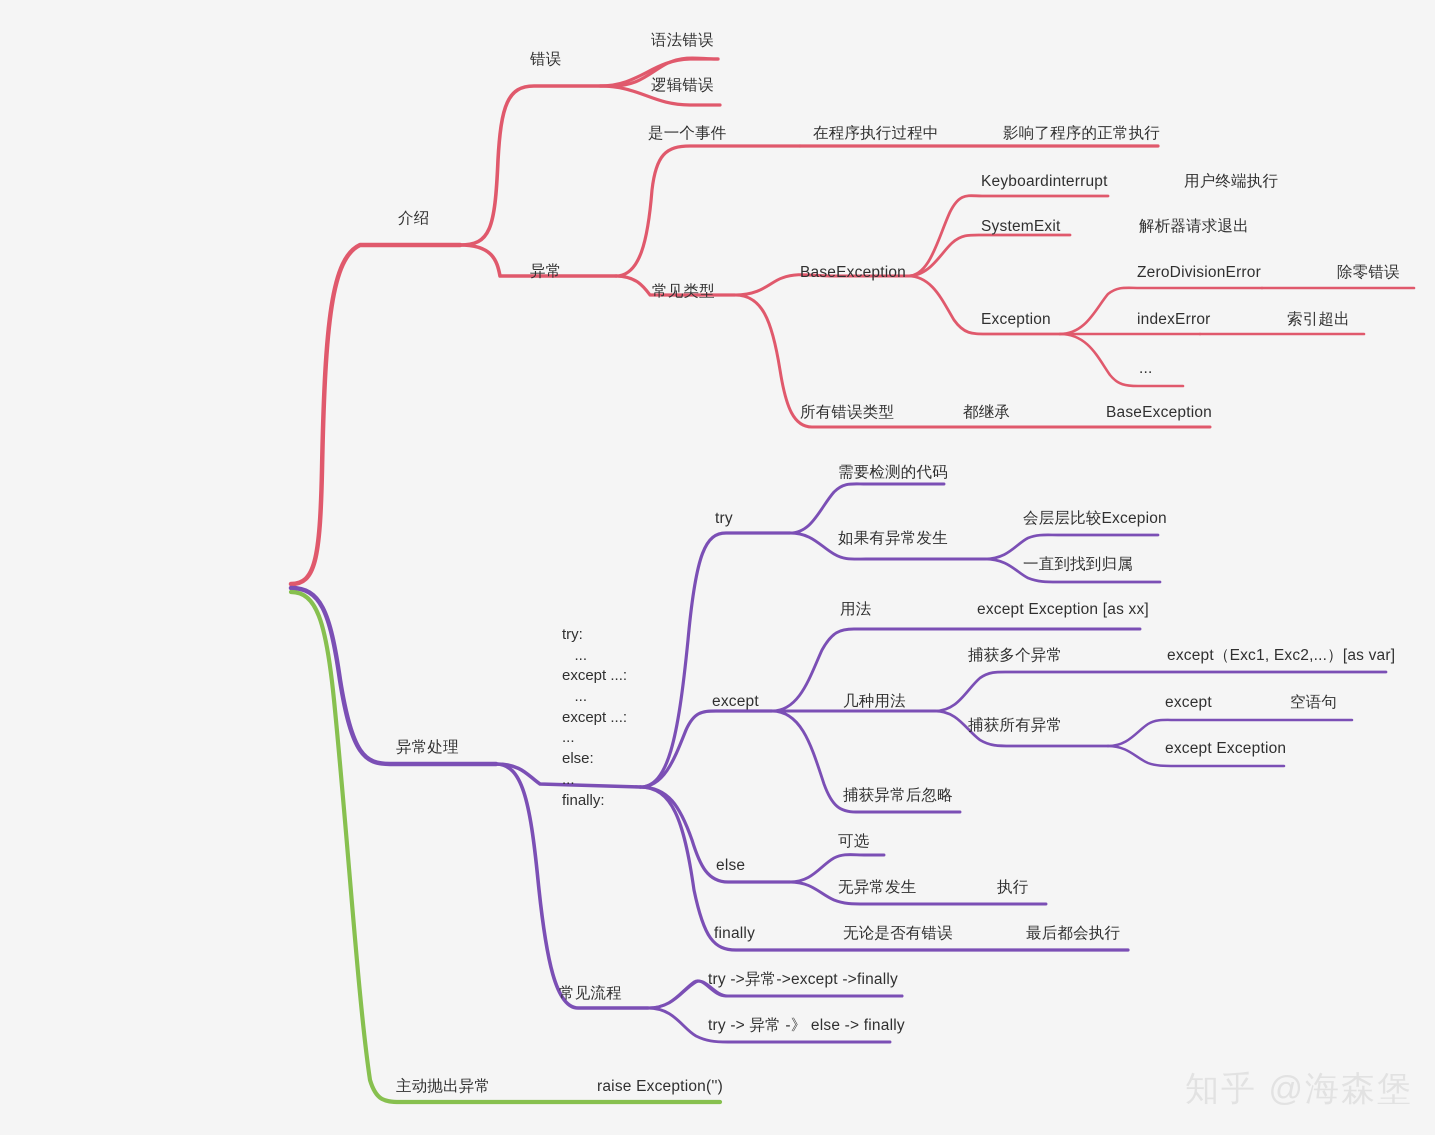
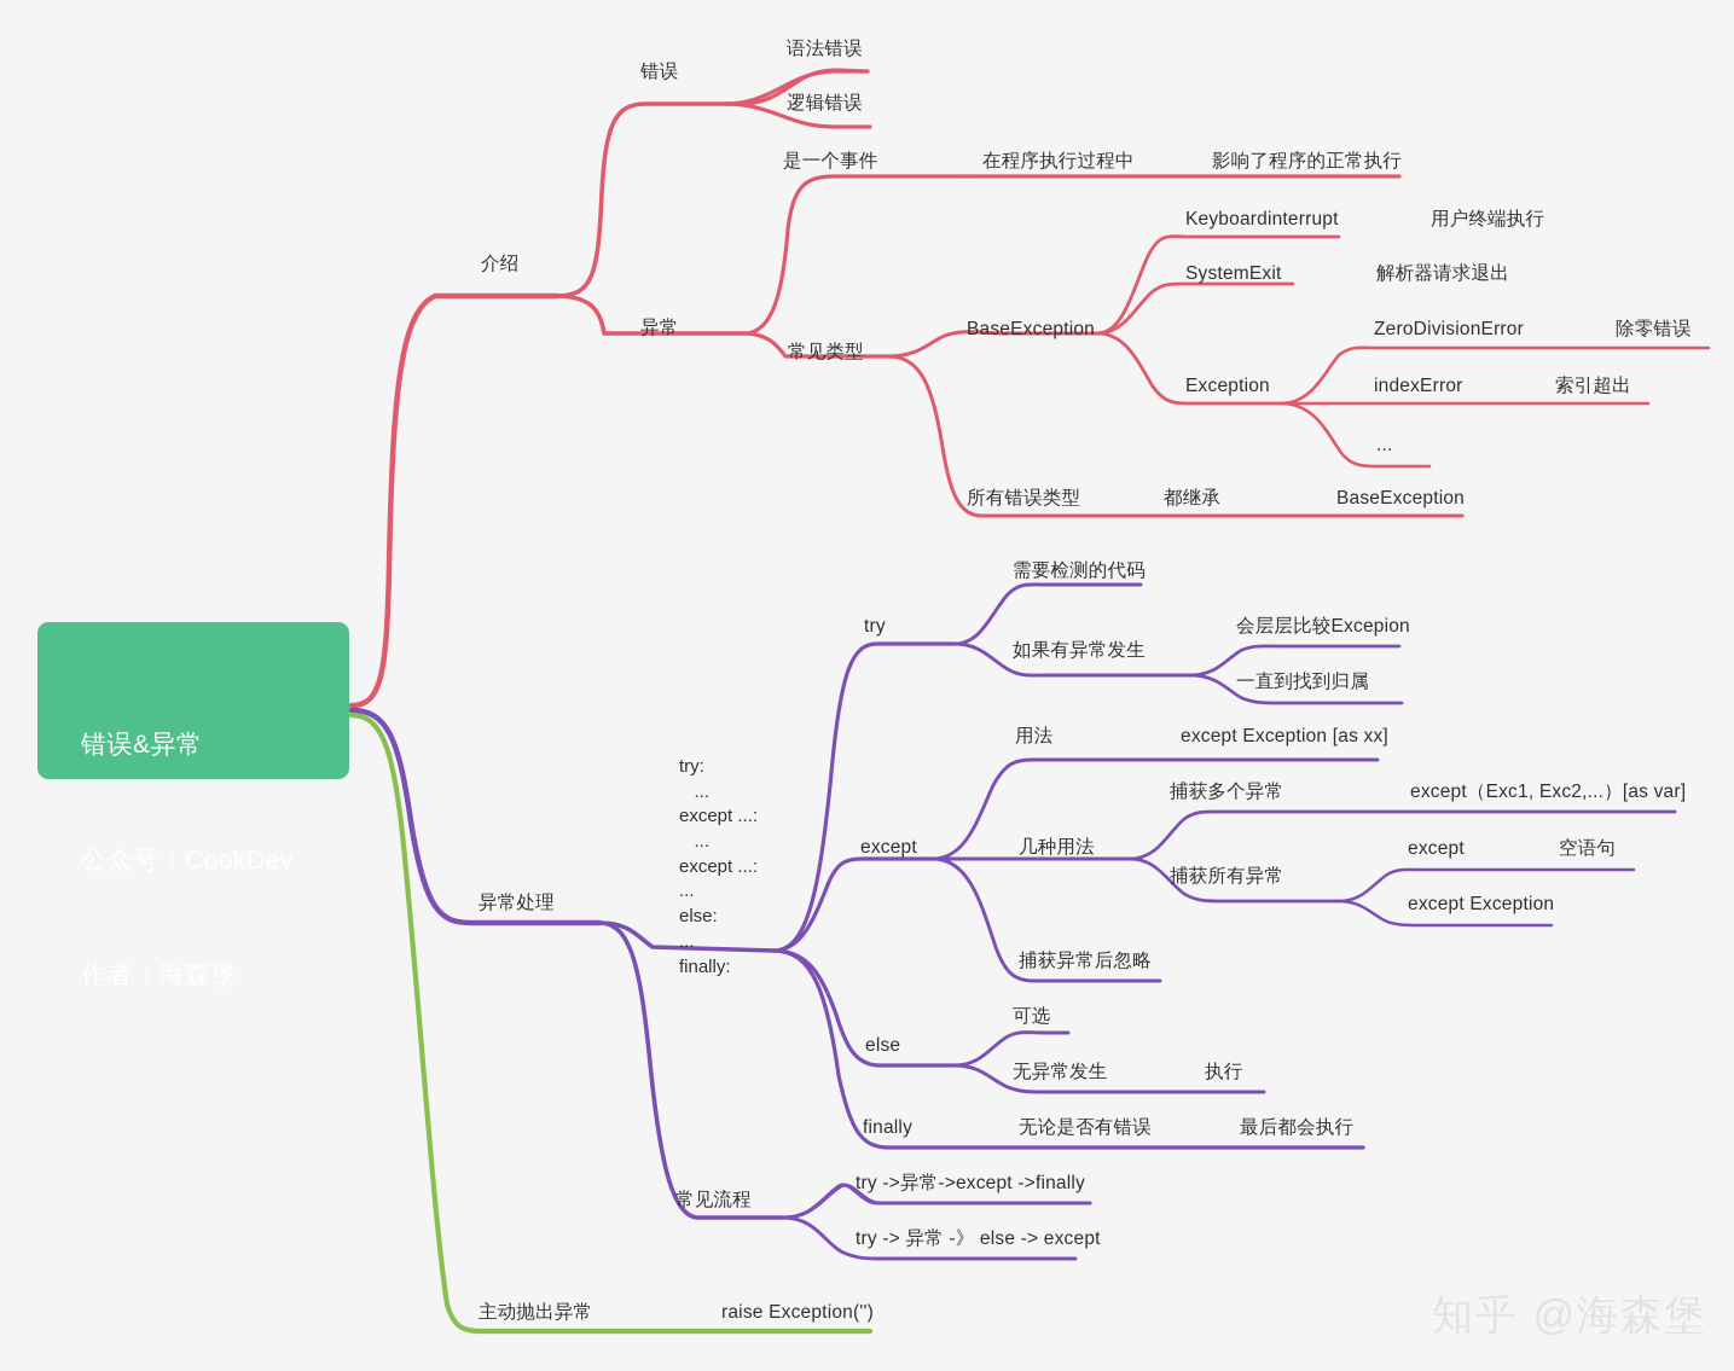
+ 错误&异常
  介绍
  错误
  语法错误
  逻辑错误
  异常
  是一个事件
  在程序执行过程中
  影响了程序的正常执行
  常见类型
  BaseException
  Keyboardinterrupt
  用户终端执行
  SystemExit
  解析器请求退出
  Exception
  ZeroDivisionError
  除零错误
  indexError
  索引超出
  ...
  所有错误类型
  都继承
  BaseException
  异常处理
  try:
  ...
  except ...:
  ...
  except ...:
  ...
  else:
  ...
  finally:
  try
  需要检测的代码
  如果有异常发生
  会层层比较Excepion
  一直到找到归属
  except
  用法
  except Exception [as xx]
  几种用法
  捕获多个异常
  except（Exc1, Exc2,...）[as var]
  捕获所有异常
  except
  空语句
  except Exception
  捕获异常后忽略
  else
  可选
  无异常发生
  执行
  finally
  无论是否有错误
  最后都会执行
  常见流程
  try ->异常->except ->finally
- try -> 异常 -》 else -> finally
+ try -> 异常 -》 else -> except
  主动抛出异常
  raise Exception('')
